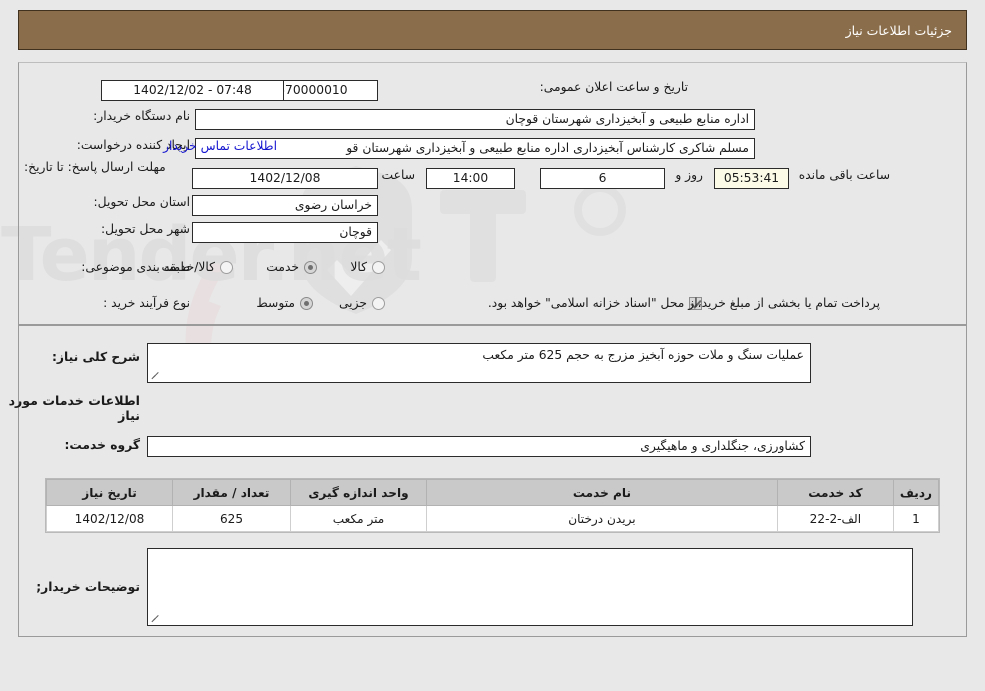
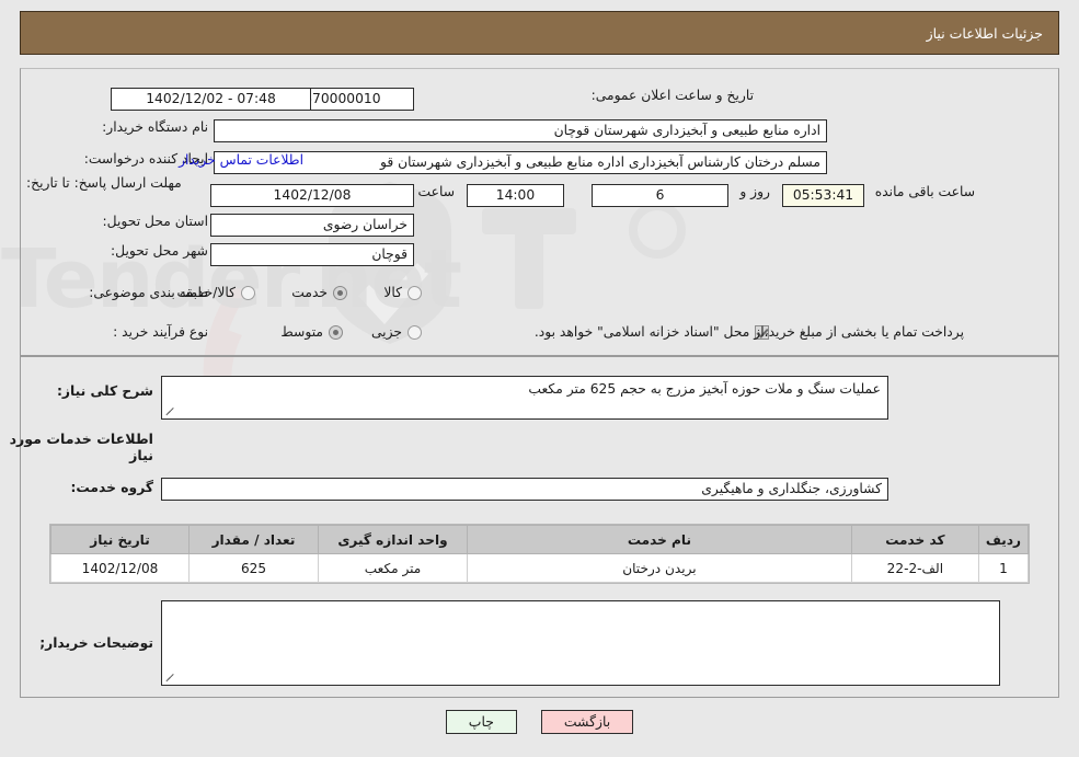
  Tender.net
  جزئیات اطلاعات نیاز
  تاریخ و ساعت اعلان عمومی:
  07:48 - 1402/12/02
  نام دستگاه خریدار:
  اداره منابع طبیعی و آبخیزداری شهرستان قوچان
  ایجاد کننده درخواست:
- مسلم شاکری کارشناس آبخیزداری اداره منابع طبیعی و آبخیزداری شهرستان قو
+ مسلم درختان کارشناس آبخیزداری اداره منابع طبیعی و آبخیزداری شهرستان قو
  اطلاعات تماس خریدار
  مهلت ارسال پاسخ: تا تاریخ:
  1402/12/08
  ساعت
  14:00
  6
  روز و
  05:53:41
  ساعت باقی مانده
  استان محل تحویل:
  خراسان رضوی
  شهر محل تحویل:
  قوچان
  طبقه بندی موضوعی:
  کالا
  خدمت
  کالا/خدمت
  نوع فرآیند خرید :
  جزیی
  متوسط
  پرداخت تمام یا بخشی از مبلغ خرید،از محل "اسناد خزانه اسلامی" خواهد بود.
  شرح کلی نیاز:
  عملیات سنگ و ملات حوزه آبخیز مزرج به حجم 625 متر مکعب
  اطلاعات خدمات مورد نیاز
  گروه خدمت:
  کشاورزی، جنگلداری و ماهیگیری
  ردیف	کد خدمت	نام خدمت	واحد اندازه گیری	تعداد / مقدار	تاریخ نیاز
  1	الف-2-22	بریدن درختان	متر مکعب	625	1402/12/08
  توضیحات خریدار;
+ بازگشت
+ چاپ
